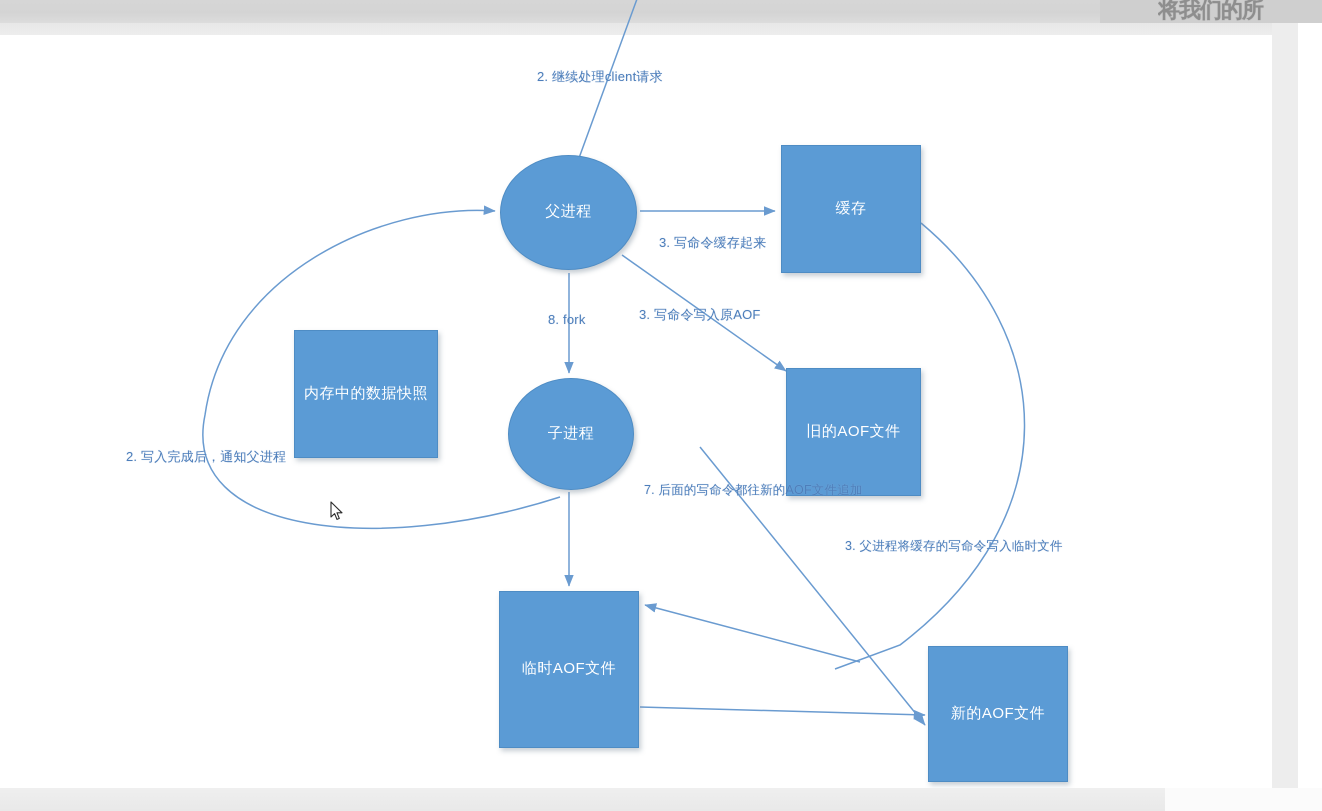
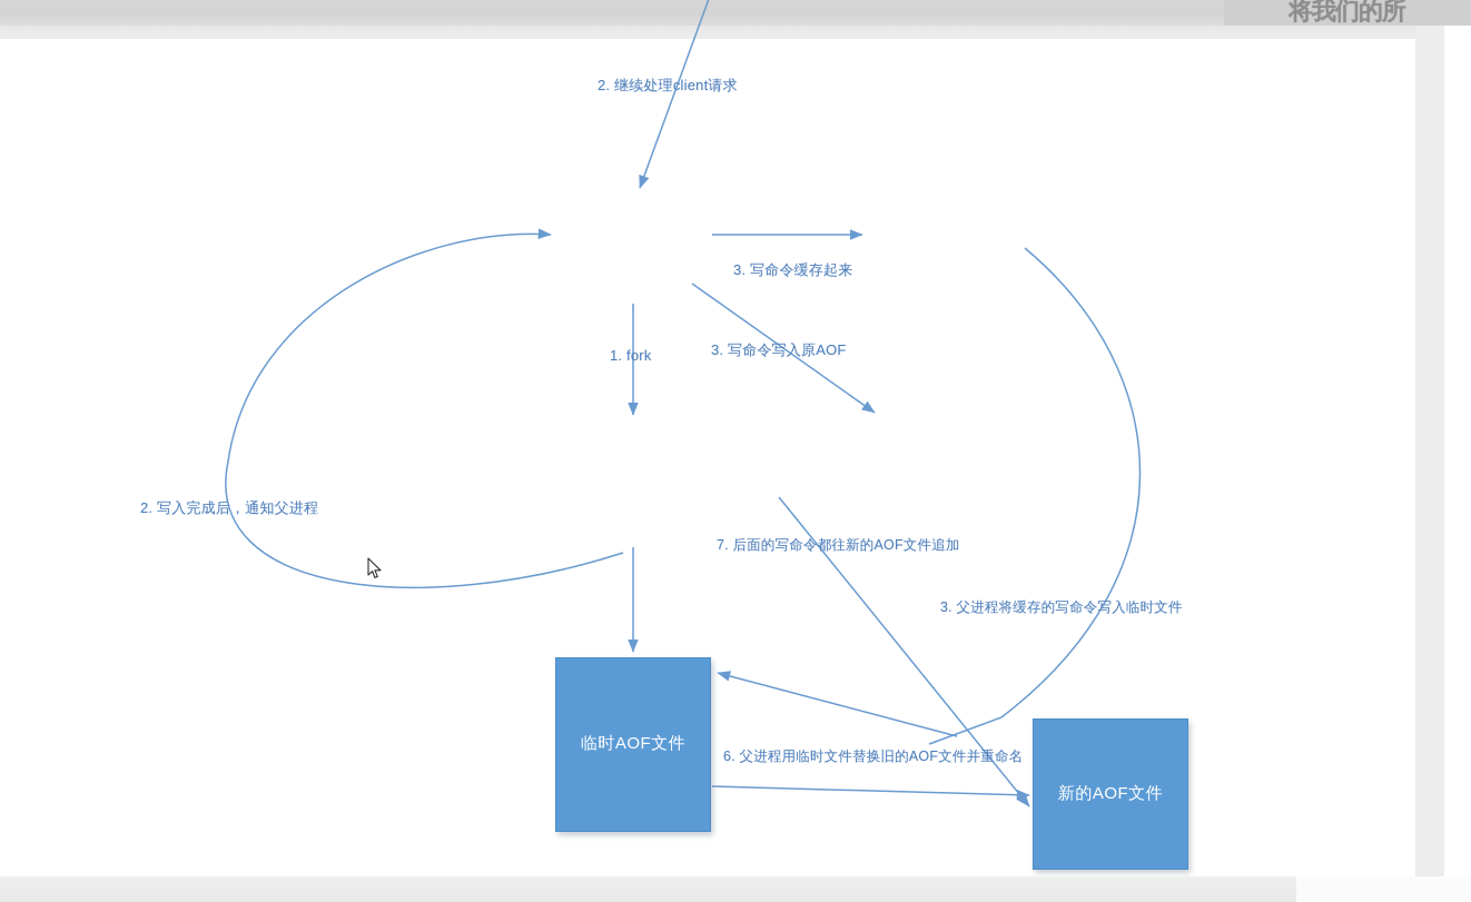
  将我们的所
- 父进程
- 缓存
- 内存中的数据快照
- 子进程
- 旧的AOF文件
  临时AOF文件
  新的AOF文件
  2. 继续处理client请求
  3. 写命令缓存起来
  3. 写命令写入原AOF
- 8. fork
+ 1. fork
  2. 写入完成后，通知父进程
  7. 后面的写命令都往新的AOF文件追加
  3. 父进程将缓存的写命令写入临时文件
+ 6. 父进程用临时文件替换旧的AOF文件并重命名
